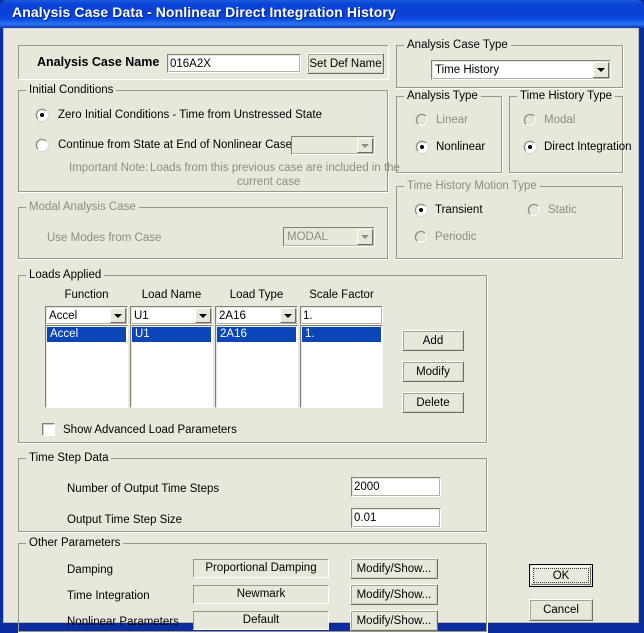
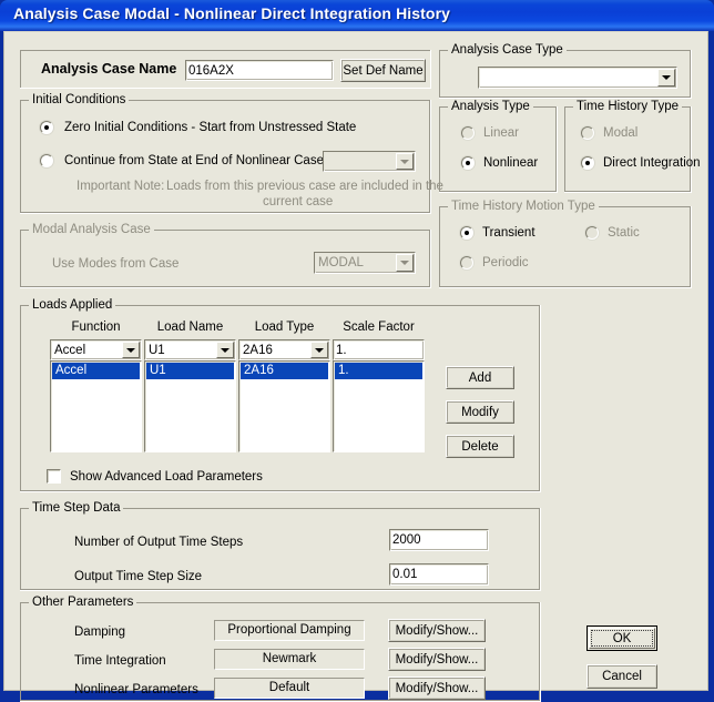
- Analysis Case Data - Nonlinear Direct Integration History
+ Analysis Case Modal - Nonlinear Direct Integration History
  Analysis Case Name
  016A2X
  Set Def Name
  Initial Conditions
- Zero Initial Conditions - Time from Unstressed State
+ Zero Initial Conditions - Start from Unstressed State
  Continue from State at End of Nonlinear Case
  Important Note:
  Loads from this previous case are included in the
  current case
  Modal Analysis Case
  Use Modes from Case
  MODAL
  Analysis Case Type
- Time History
  Analysis Type
  Linear
  Nonlinear
  Time History Type
  Modal
  Direct Integration
  Time History Motion Type
  Transient
  Static
  Periodic
  Loads Applied
  Function
  Load Name
  Load Type
  Scale Factor
  Accel
  U1
  2A16
  1.
  Accel
  U1
  2A16
  1.
  Add
  Modify
  Delete
  Show Advanced Load Parameters
  Time Step Data
  Number of Output Time Steps
  2000
  Output Time Step Size
  0.01
  Other Parameters
  Damping
  Proportional Damping
  Modify/Show...
  Time Integration
  Newmark
  Modify/Show...
  Nonlinear Parameters
  Default
  Modify/Show...
  OK
  Cancel
